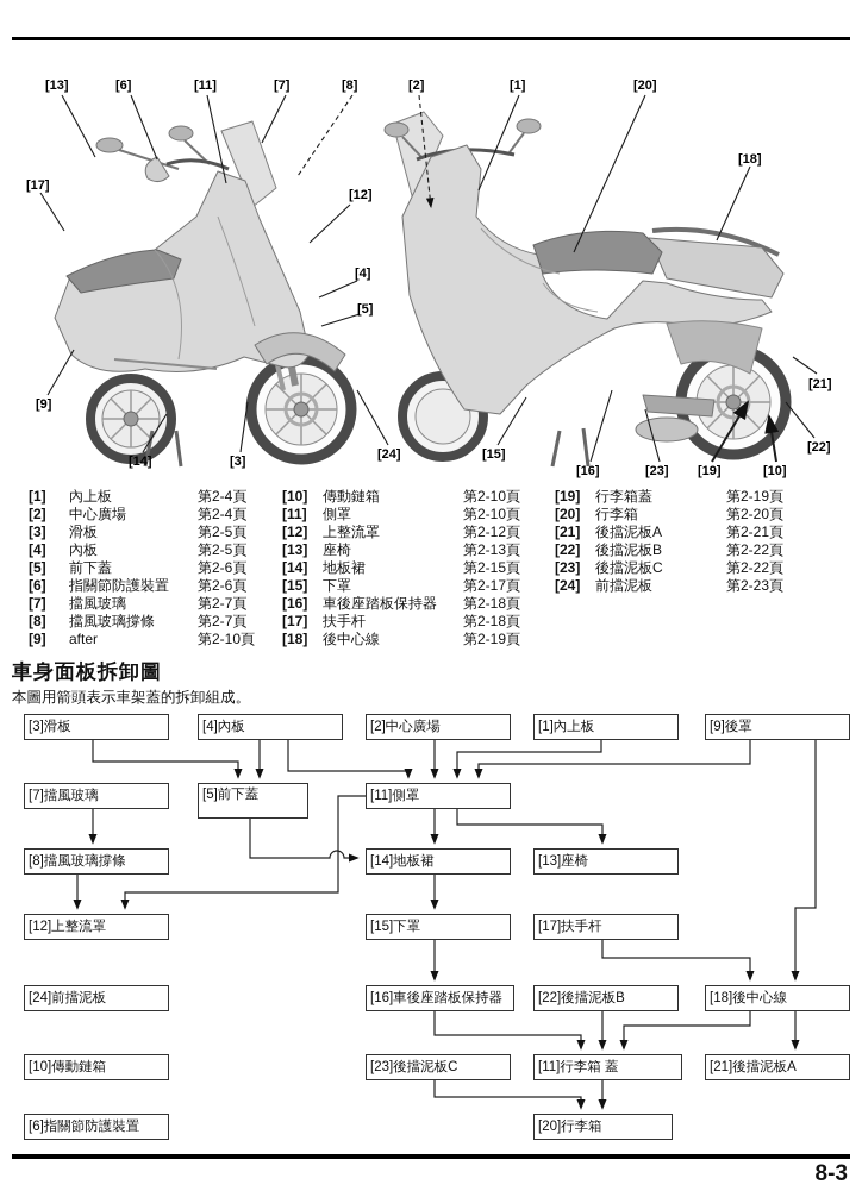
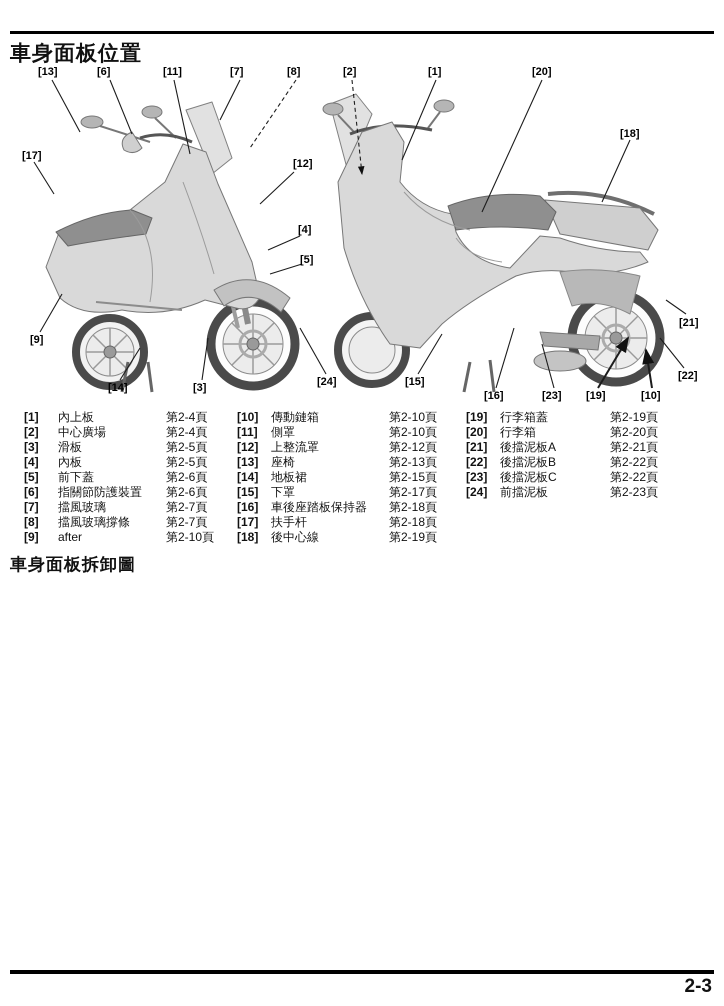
+ 車身面板位置
  [13]
  [6]
  [11]
  [7]
  [8]
  [2]
  [1]
  [20]
  [17]
  [12]
  [4]
  [5]
  [9]
  [14]
  [3]
  [24]
  [18]
  [15]
  [16]
  [23]
  [19]
  [10]
  [22]
  [21]
  [1]
  內上板
  第2-4頁
  [2]
  中心廣場
  第2-4頁
  [3]
  滑板
  第2-5頁
  [4]
  內板
  第2-5頁
  [5]
  前下蓋
  第2-6頁
  [6]
  指關節防護裝置
  第2-6頁
  [7]
  擋風玻璃
  第2-7頁
  [8]
  擋風玻璃撐條
  第2-7頁
  [9]
  after
  第2-10頁
  [10]
  傳動鏈箱
  第2-10頁
  [11]
  側罩
  第2-10頁
  [12]
  上整流罩
  第2-12頁
  [13]
  座椅
  第2-13頁
  [14]
  地板裙
  第2-15頁
  [15]
  下罩
  第2-17頁
  [16]
  車後座踏板保持器
  第2-18頁
  [17]
  扶手杆
  第2-18頁
  [18]
  後中心線
  第2-19頁
  [19]
  行李箱蓋
  第2-19頁
  [20]
  行李箱
  第2-20頁
  [21]
  後擋泥板A
  第2-21頁
  [22]
  後擋泥板B
  第2-22頁
  [23]
  後擋泥板C
  第2-22頁
  [24]
  前擋泥板
  第2-23頁
  車身面板拆卸圖
- 本圖用箭頭表示車架蓋的拆卸組成。
- [3]滑板
- [4]內板
- [2]中心廣場
- [1]內上板
- [9]後罩
- [7]擋風玻璃
- [5]前下蓋
- [11]側罩
- [8]擋風玻璃撐條
- [14]地板裙
- [13]座椅
- [12]上整流罩
- [15]下罩
- [17]扶手杆
- [24]前擋泥板
- [16]車後座踏板保持器
- [22]後擋泥板B
- [18]後中心線
- [10]傳動鏈箱
- [23]後擋泥板C
- [11]行李箱 蓋
- [21]後擋泥板A
- [6]指關節防護裝置
- [20]行李箱
- 8-3
+ 2-3
